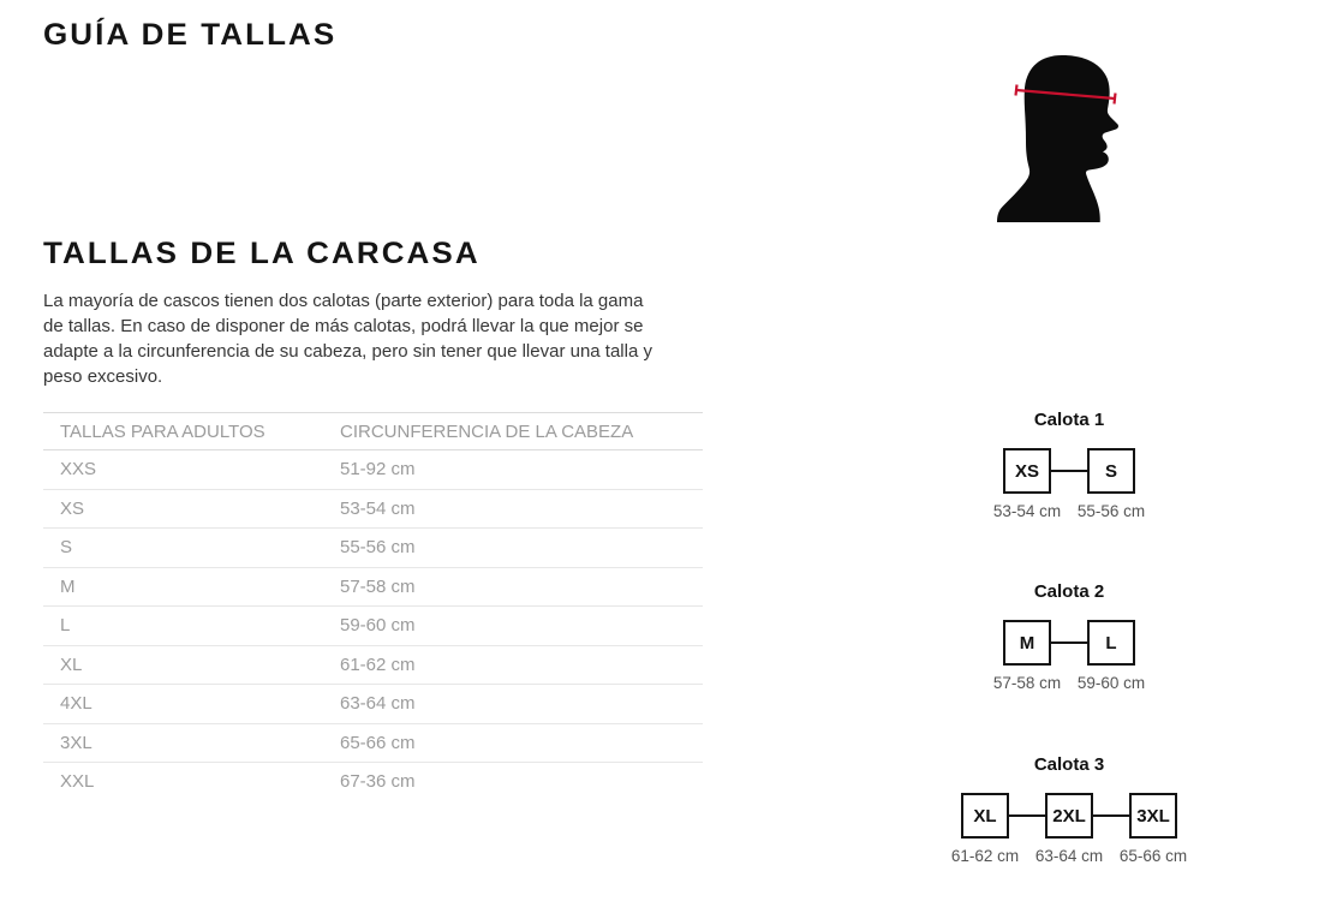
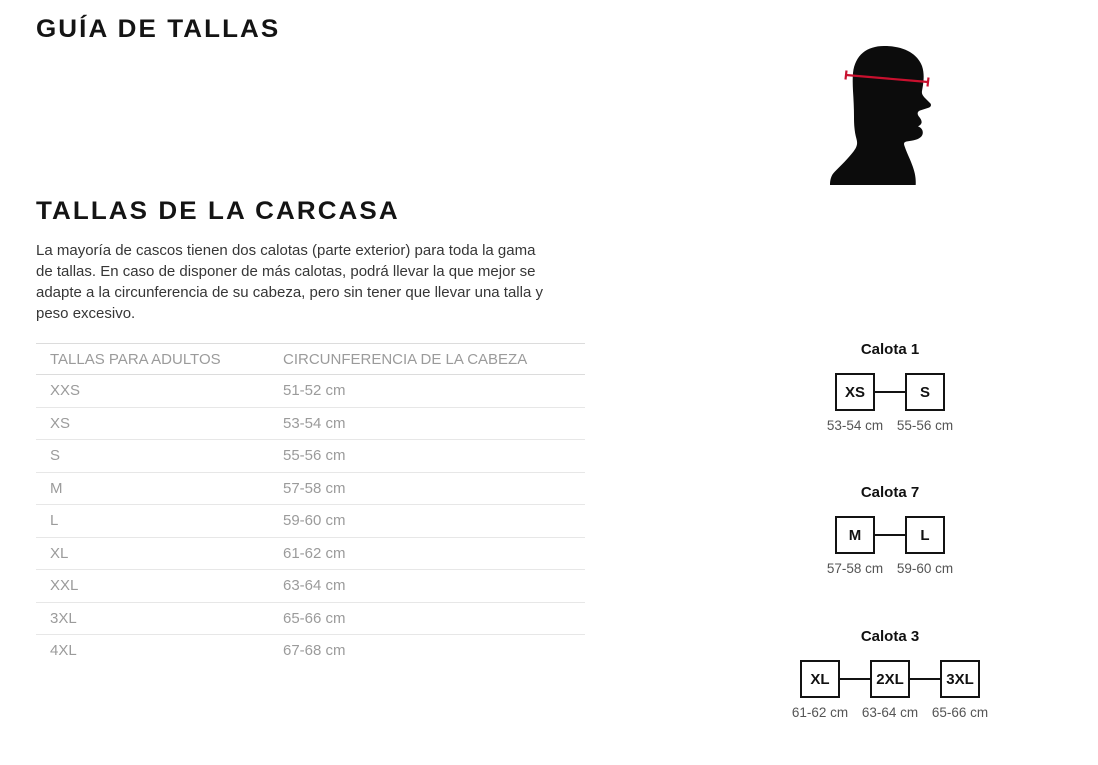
  GUÍA DE TALLAS
  TALLAS DE LA CARCASA
  La mayoría de cascos tienen dos calotas (parte exterior) para toda la gama
  de tallas. En caso de disponer de más calotas, podrá llevar la que mejor se
  adapte a la circunferencia de su cabeza, pero sin tener que llevar una talla y
  peso excesivo.
  TALLAS PARA ADULTOS
  CIRCUNFERENCIA DE LA CABEZA
  XXS
- 51-92 cm
+ 51-52 cm
  XS
  53-54 cm
  S
  55-56 cm
  M
  57-58 cm
  L
  59-60 cm
  XL
  61-62 cm
- 4XL
+ XXL
  63-64 cm
  3XL
  65-66 cm
- XXL
+ 4XL
- 67-36 cm
+ 67-68 cm
  Calota 1
  XS
  53-54 cm
  S
  55-56 cm
- Calota 2
+ Calota 7
  M
  57-58 cm
  L
  59-60 cm
  Calota 3
  XL
  61-62 cm
  2XL
  63-64 cm
  3XL
  65-66 cm
